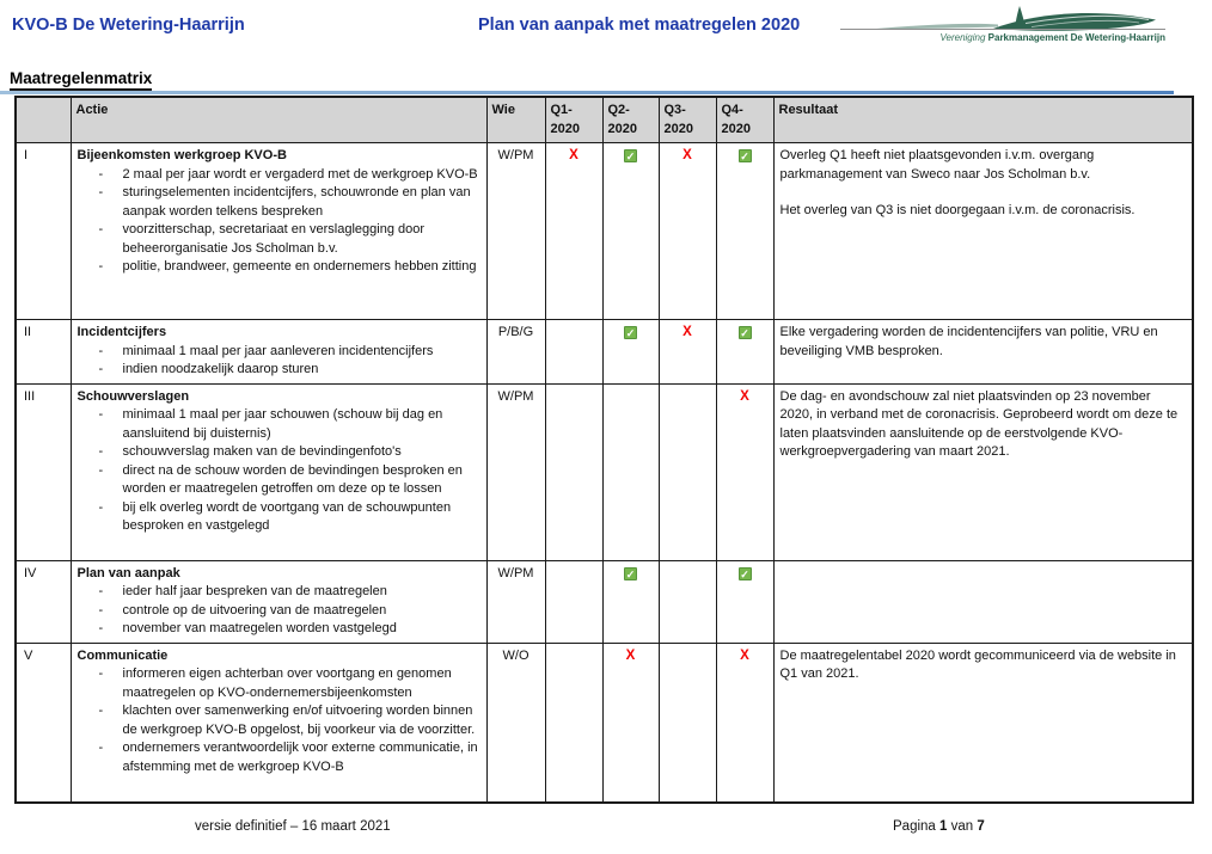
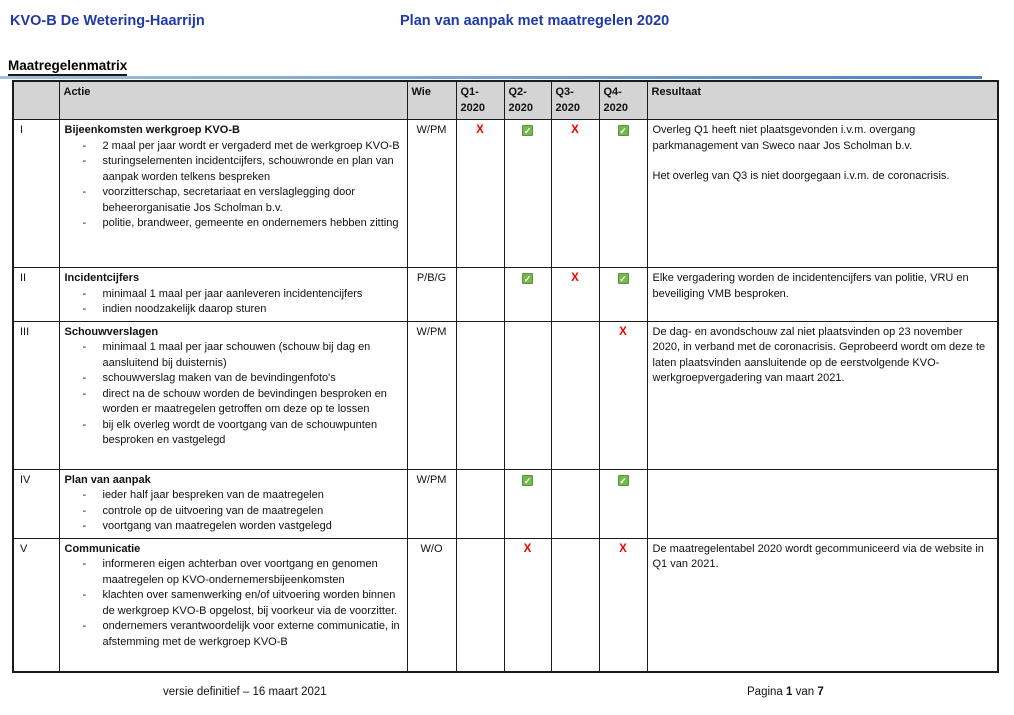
  KVO-B De Wetering-Haarrijn
  Plan van aanpak met maatregelen 2020
- Vereniging Parkmanagement De Wetering-Haarrijn
  Maatregelenmatrix
  	Actie	Wie	Q1-2020	Q2-2020	Q3-2020	Q4-2020	Resultaat
  I	Bijeenkomsten werkgroep KVO-B 2 maal per jaar wordt er vergaderd met de werkgroep KVO-B sturingselementen incidentcijfers, schouwronde en plan van aanpak worden telkens bespreken voorzitterschap, secretariaat en verslaglegging door beheerorganisatie Jos Scholman b.v. politie, brandweer, gemeente en ondernemers hebben zitting	W/PM	X	✓	X	✓	Overleg Q1 heeft niet plaatsgevonden i.v.m. overgang parkmanagement van Sweco naar Jos Scholman b.v. Het overleg van Q3 is niet doorgegaan i.v.m. de coronacrisis.
  II	Incidentcijfers minimaal 1 maal per jaar aanleveren incidentencijfers indien noodzakelijk daarop sturen	P/B/G		✓	X	✓	Elke vergadering worden de incidentencijfers van politie, VRU en beveiliging VMB besproken.
  III	Schouwverslagen minimaal 1 maal per jaar schouwen (schouw bij dag en aansluitend bij duisternis) schouwverslag maken van de bevindingenfoto's direct na de schouw worden de bevindingen besproken en worden er maatregelen getroffen om deze op te lossen bij elk overleg wordt de voortgang van de schouwpunten besproken en vastgelegd	W/PM				X	De dag- en avondschouw zal niet plaatsvinden op 23 november 2020, in verband met de coronacrisis. Geprobeerd wordt om deze te laten plaatsvinden aansluitende op de eerstvolgende KVO-werkgroepvergadering van maart 2021.
- IV	Plan van aanpak ieder half jaar bespreken van de maatregelen controle op de uitvoering van de maatregelen november van maatregelen worden vastgelegd	W/PM		✓		✓
+ IV	Plan van aanpak ieder half jaar bespreken van de maatregelen controle op de uitvoering van de maatregelen voortgang van maatregelen worden vastgelegd	W/PM		✓		✓
  V	Communicatie informeren eigen achterban over voortgang en genomen maatregelen op KVO-ondernemersbijeenkomsten klachten over samenwerking en/of uitvoering worden binnen de werkgroep KVO-B opgelost, bij voorkeur via de voorzitter. ondernemers verantwoordelijk voor externe communicatie, in afstemming met de werkgroep KVO-B	W/O		X		X	De maatregelentabel 2020 wordt gecommuniceerd via de website in Q1 van 2021.
  versie definitief – 16 maart 2021
  Pagina 1 van 7
